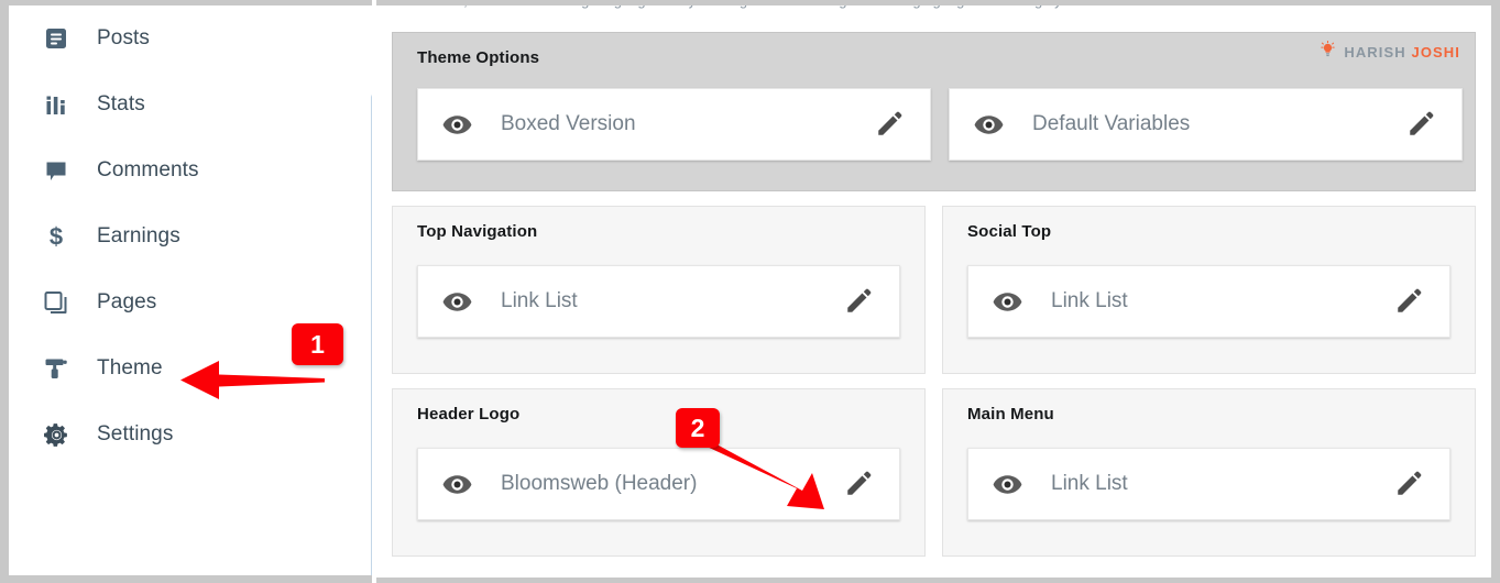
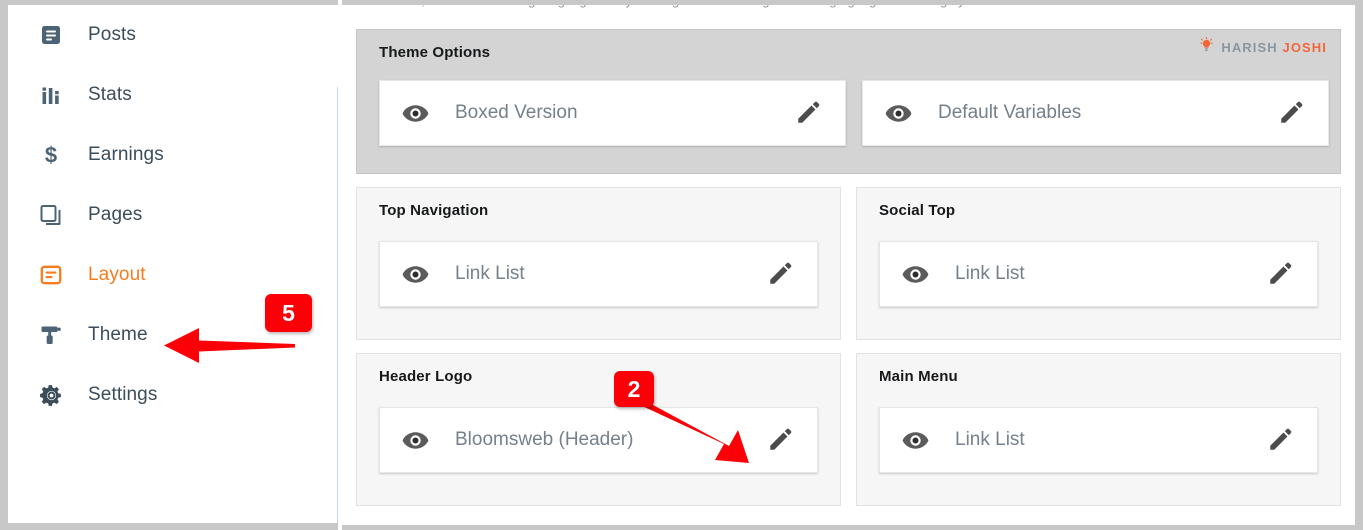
  Posts
  Stats
- Comments
  $
  Earnings
  Pages
+ Layout
  Theme
  Settings
  HARISH JOSHI
  Theme Options
  Boxed Version
  Default Variables
  Top Navigation
  Link List
  Social Top
  Link List
  Header Logo
  Bloomsweb (Header)
  Main Menu
  Link List
- 1
+ 5
  2
